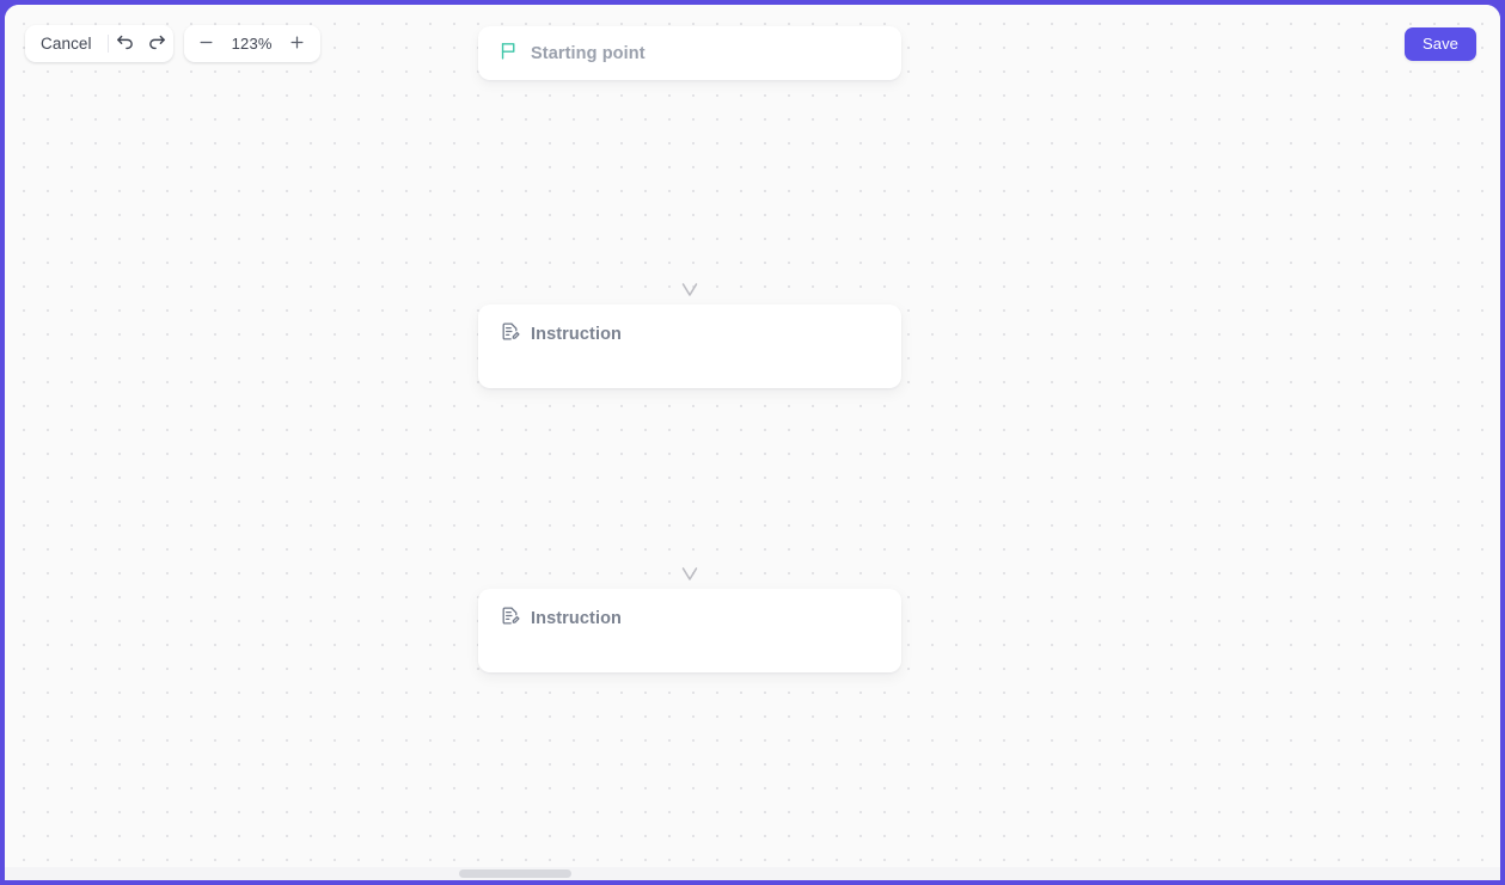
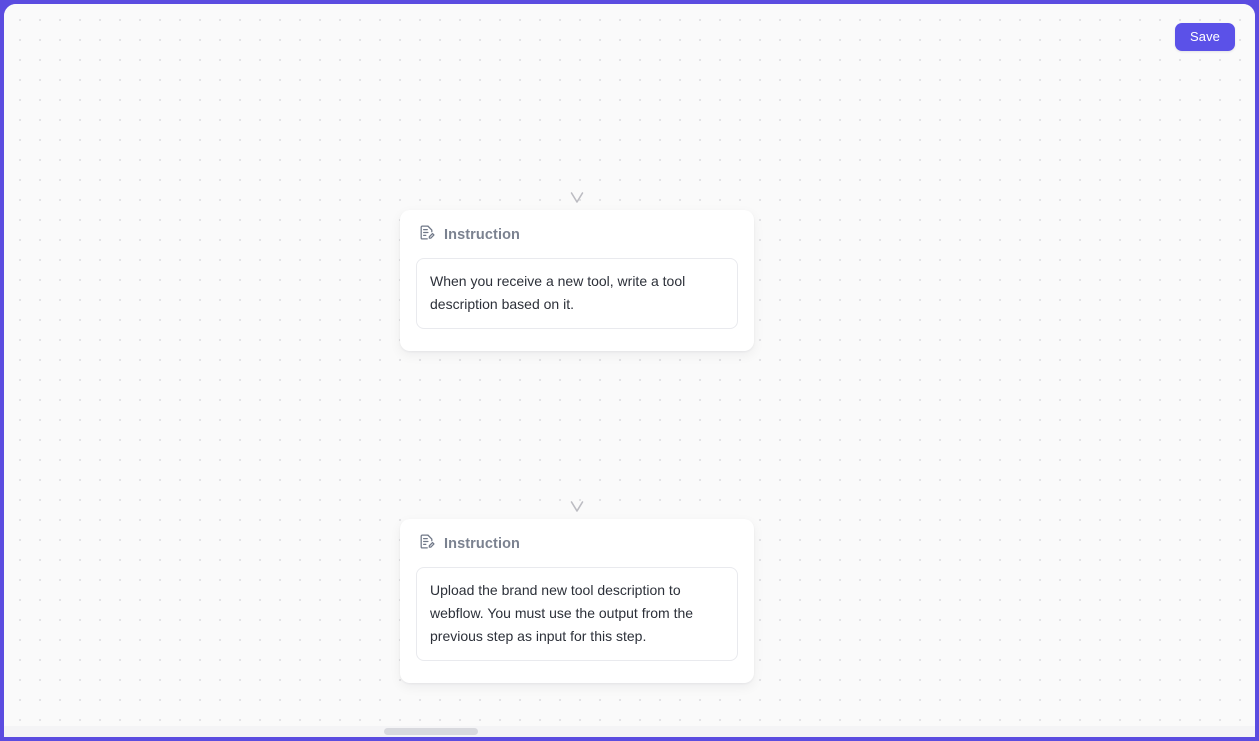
- Cancel
- 123%
  Save
- Starting point
  Instruction
+ When you receive a new tool, write a tool description based on it.
  Instruction
+ Upload the brand new tool description to webflow. You must use the output from the previous step as input for this step.
